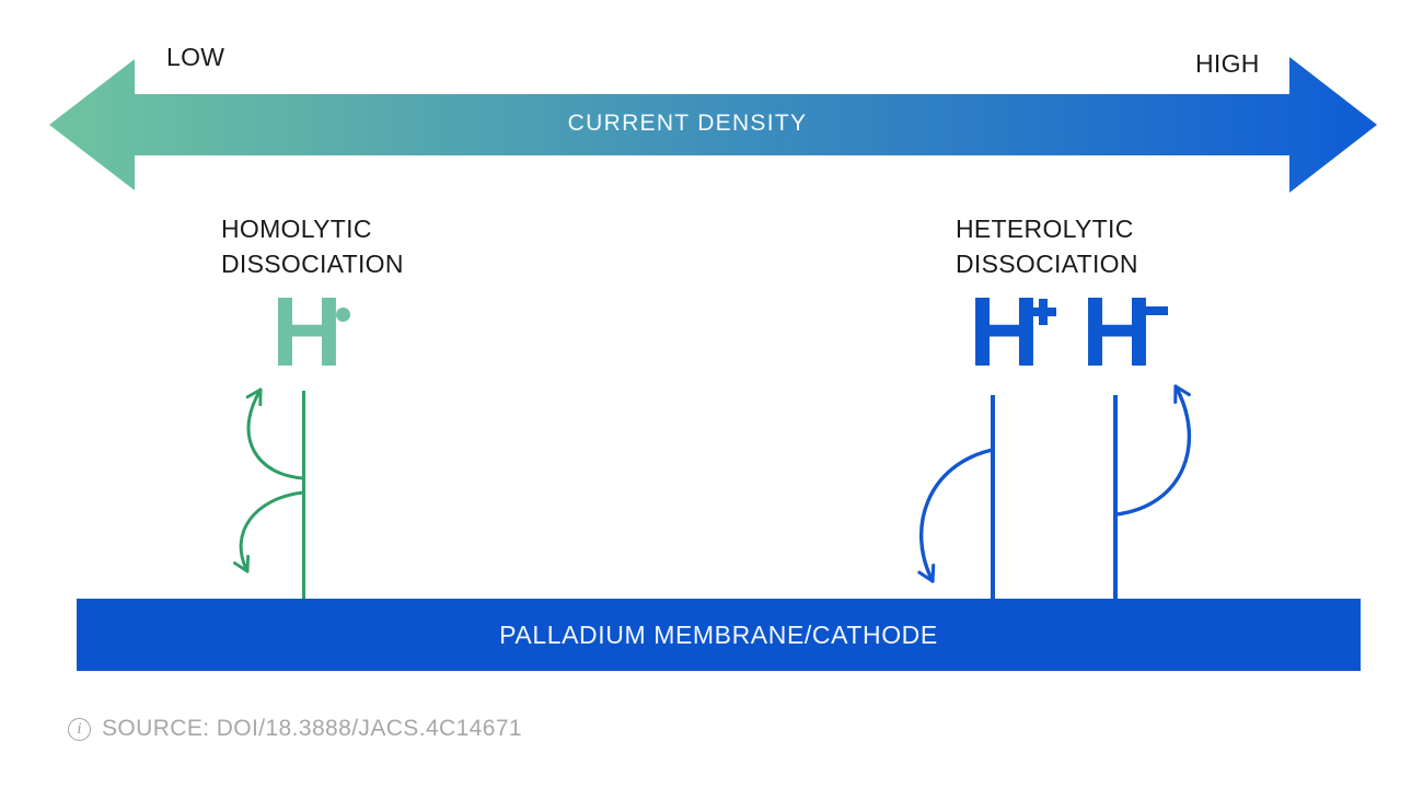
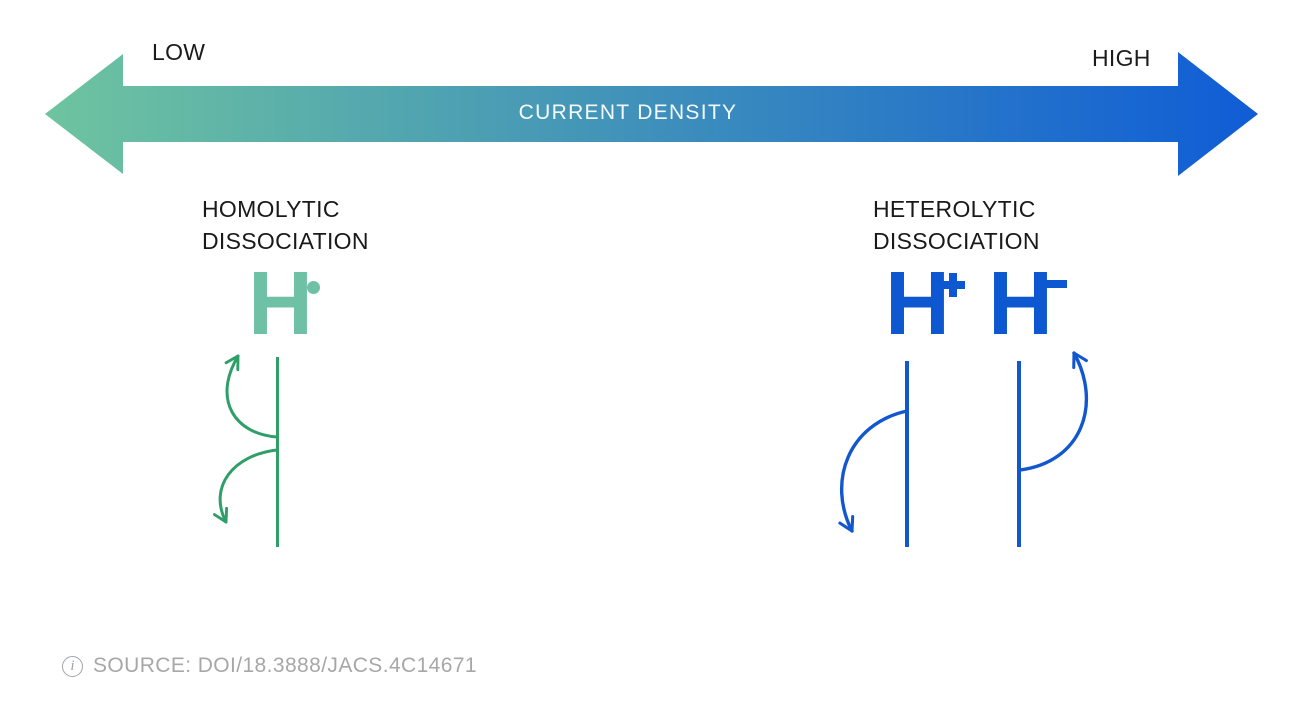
  LOW
  HIGH
  CURRENT DENSITY
  HOMOLYTIC
  DISSOCIATION
  H
  HETEROLYTIC
  DISSOCIATION
  H
  H
- PALLADIUM MEMBRANE/CATHODE
  i
  SOURCE: DOI/18.3888/JACS.4C14671
